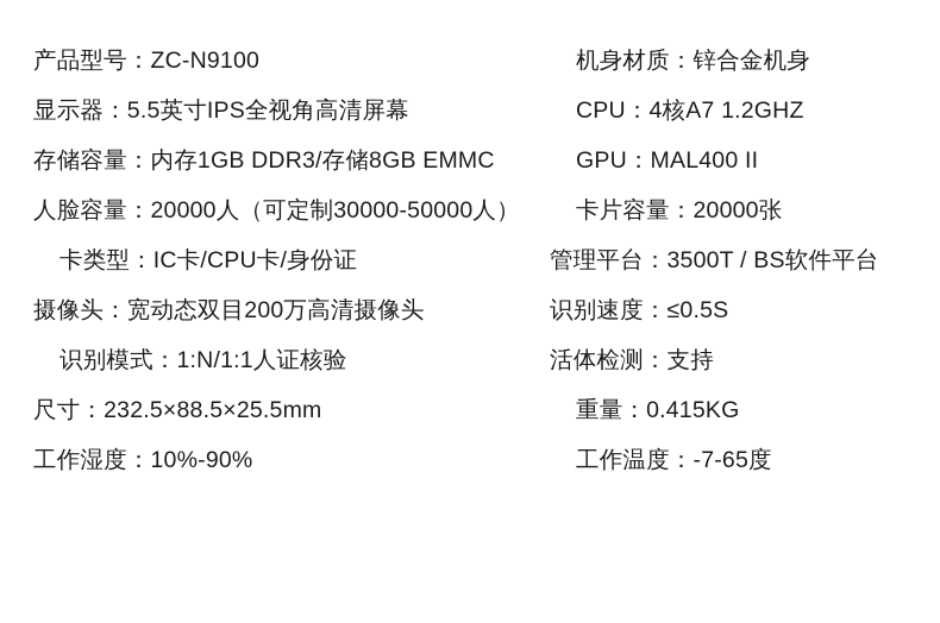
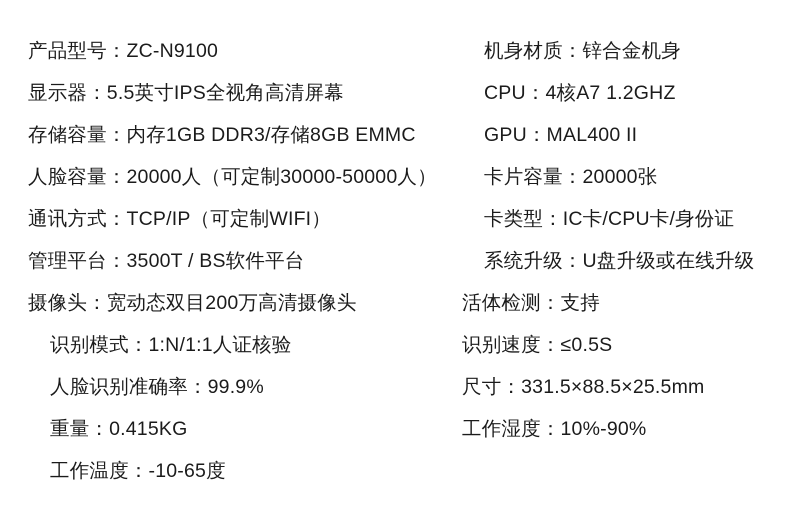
  产品型号：ZC-N9100
  机身材质：锌合金机身
  显示器：5.5英寸IPS全视角高清屏幕
  CPU：4核A7 1.2GHZ
  存储容量：内存1GB DDR3/存储8GB EMMC
  GPU：MAL400 II
  人脸容量：20000人（可定制30000-50000人）
  卡片容量：20000张
+ 通讯方式：TCP/IP（可定制WIFI）
  卡类型：IC卡/CPU卡/身份证
  管理平台：3500T / BS软件平台
+ 系统升级：U盘升级或在线升级
  摄像头：宽动态双目200万高清摄像头
- 识别速度：≤0.5S
+ 活体检测：支持
  识别模式：1:N/1:1人证核验
- 活体检测：支持
+ 识别速度：≤0.5S
+ 人脸识别准确率：99.9%
- 尺寸：232.5×88.5×25.5mm
+ 尺寸：331.5×88.5×25.5mm
  重量：0.415KG
  工作湿度：10%-90%
- 工作温度：-7-65度
+ 工作温度：-10-65度
